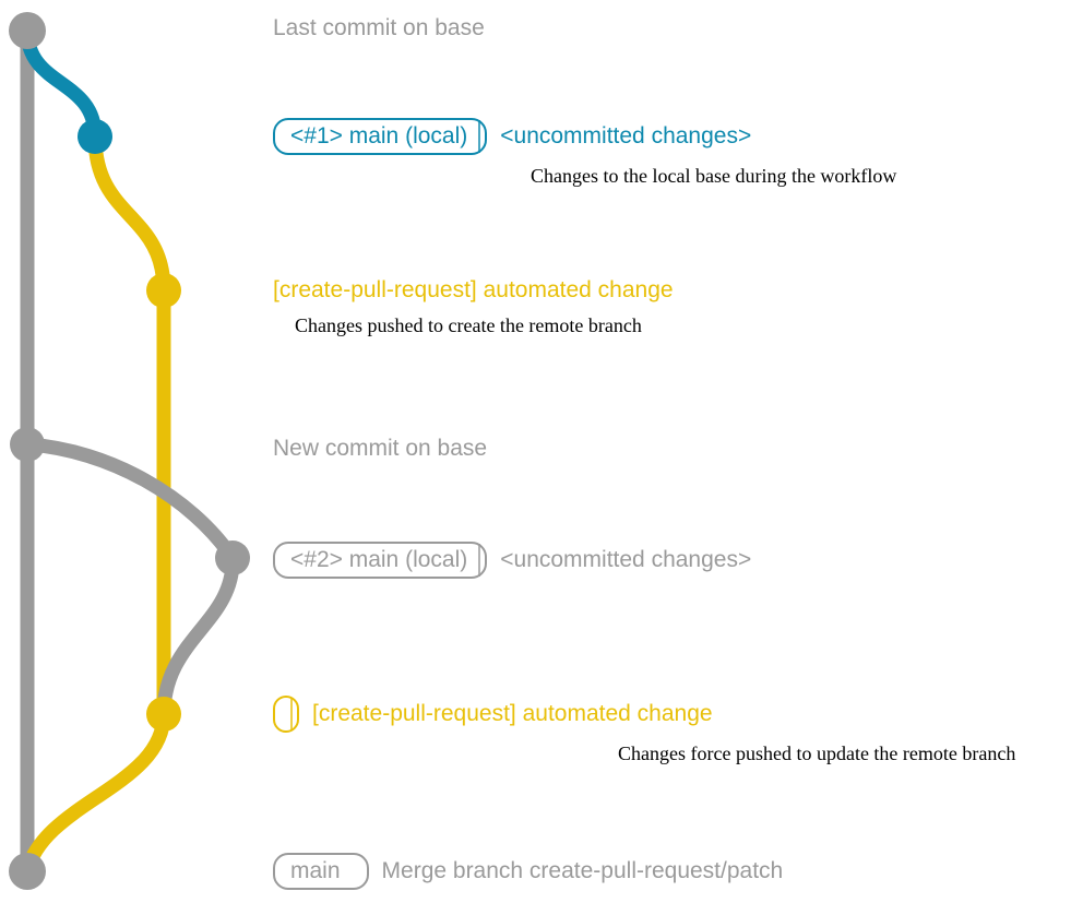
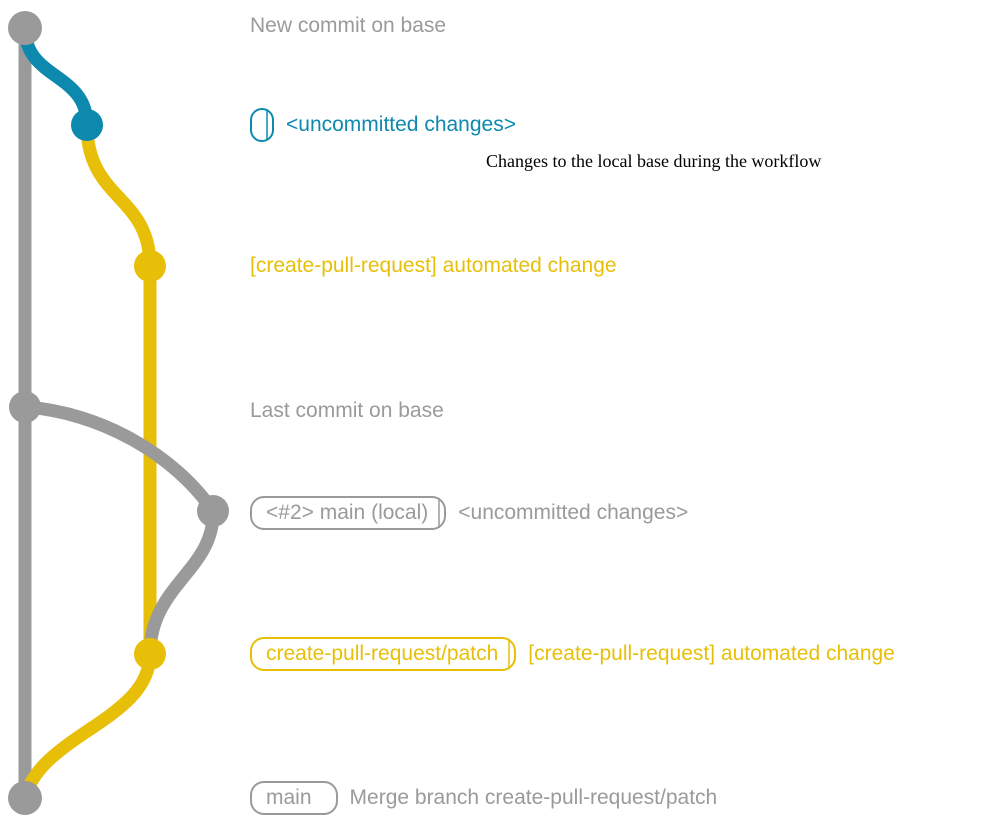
- Last commit on base
+ New commit on base
- <#1> main (local)
  <uncommitted changes>
  Changes to the local base during the workflow
  [create-pull-request] automated change
- Changes pushed to create the remote branch
- New commit on base
+ Last commit on base
  <#2> main (local)
  <uncommitted changes>
+ create-pull-request/patch
  [create-pull-request] automated change
- Changes force pushed to update the remote branch
  main
  Merge branch create-pull-request/patch
